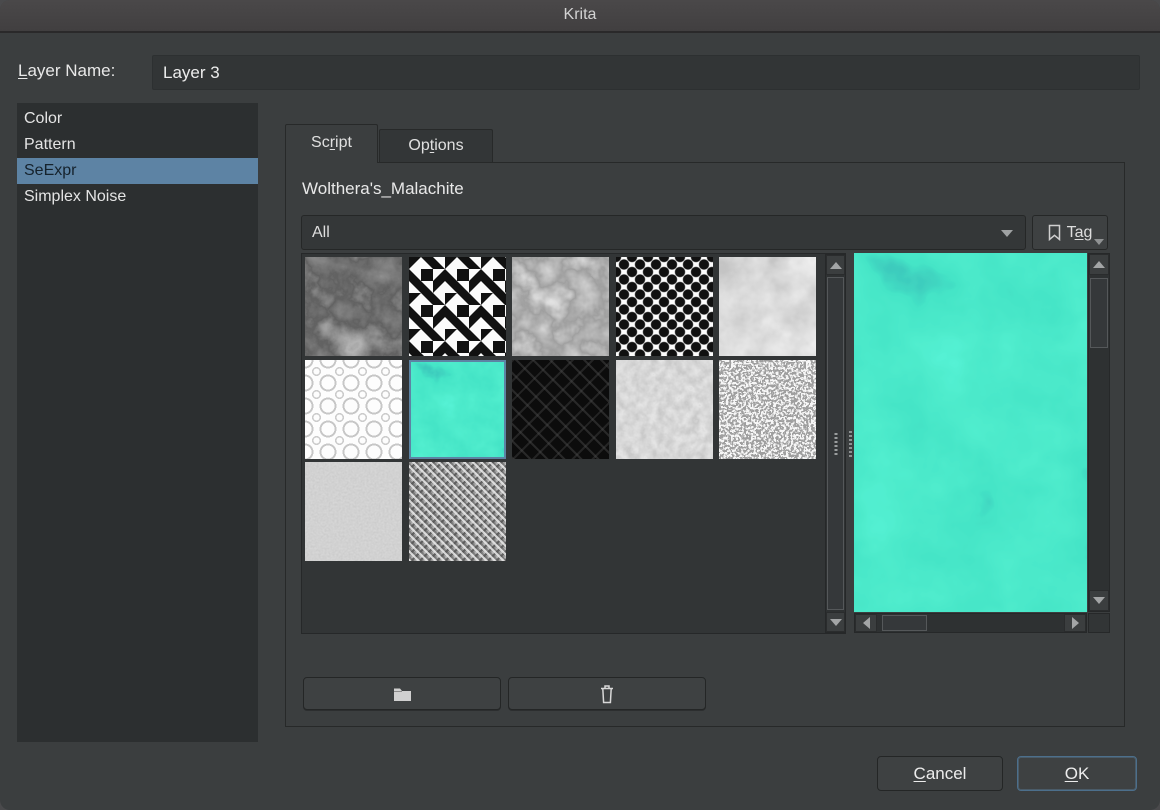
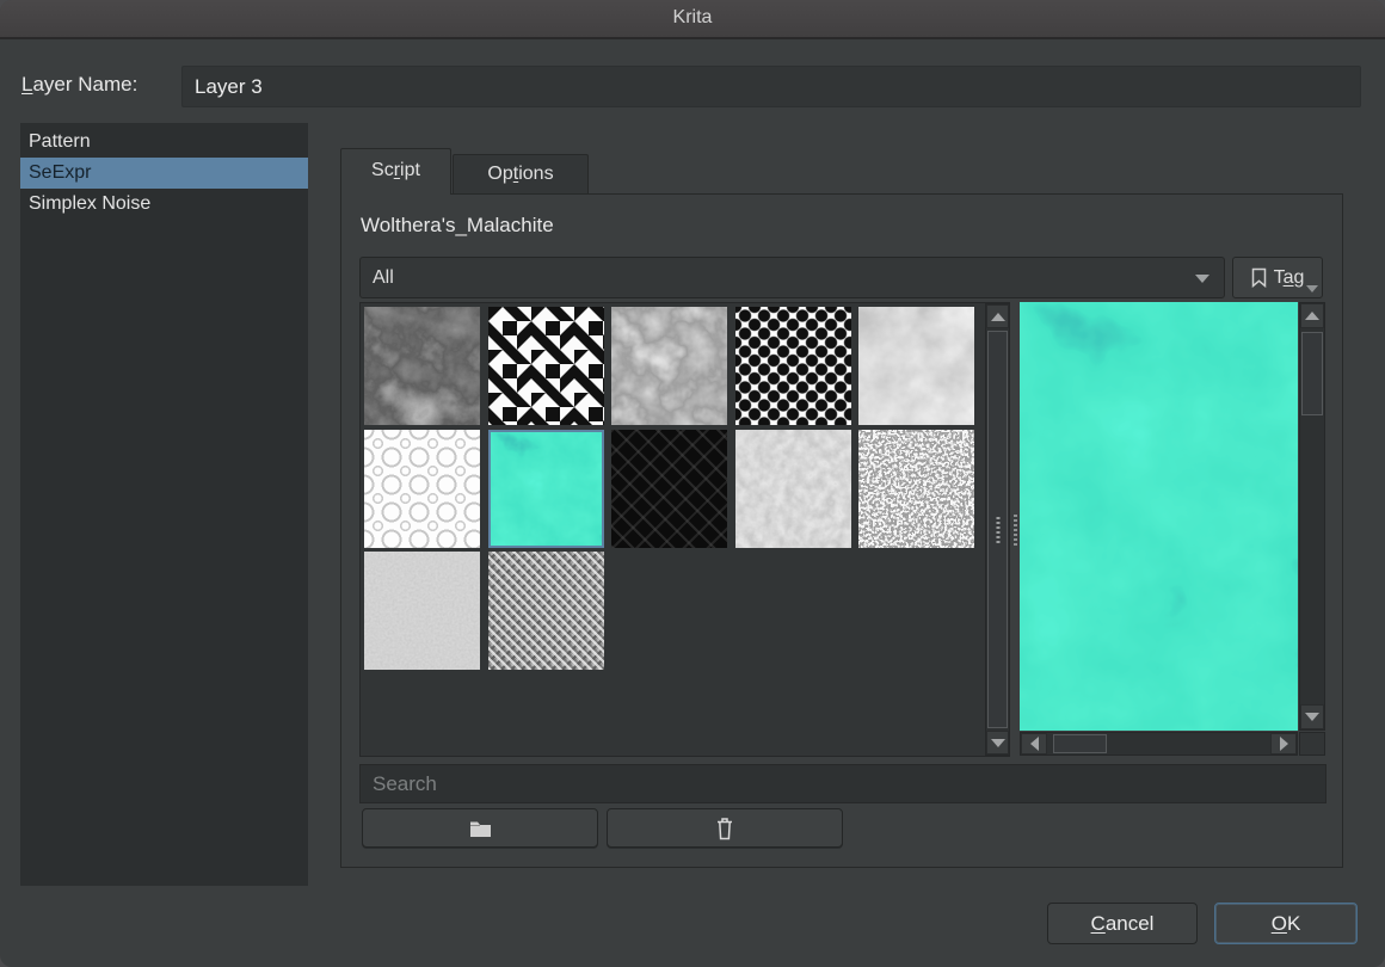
  Krita
  Layer Name:
  Layer 3
- Color
  Pattern
  SeExpr
  Simplex Noise
  Script
  Options
  Wolthera's_Malachite
  All
  Tag
+ Search
  Cancel
  OK
